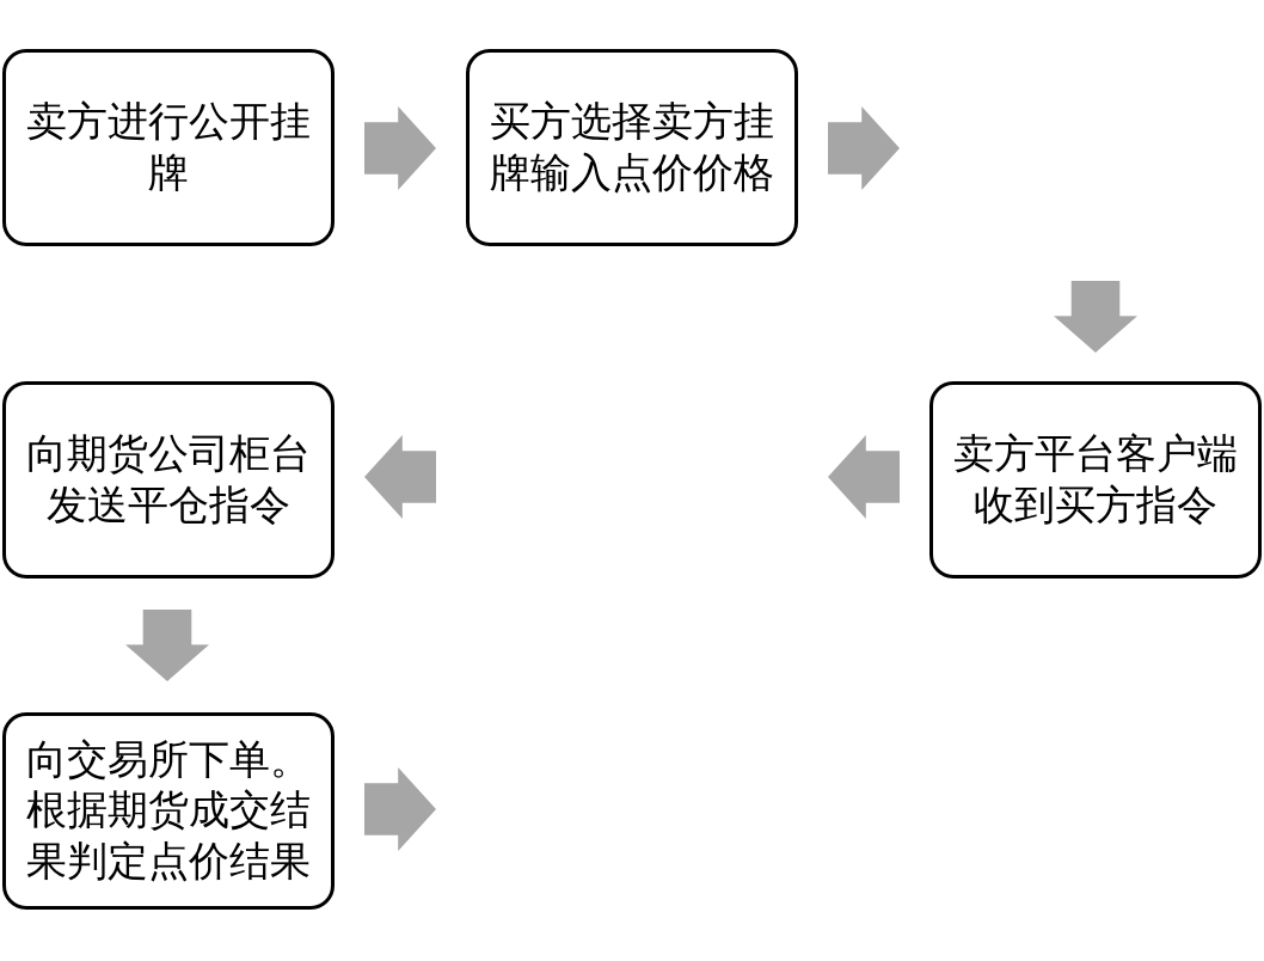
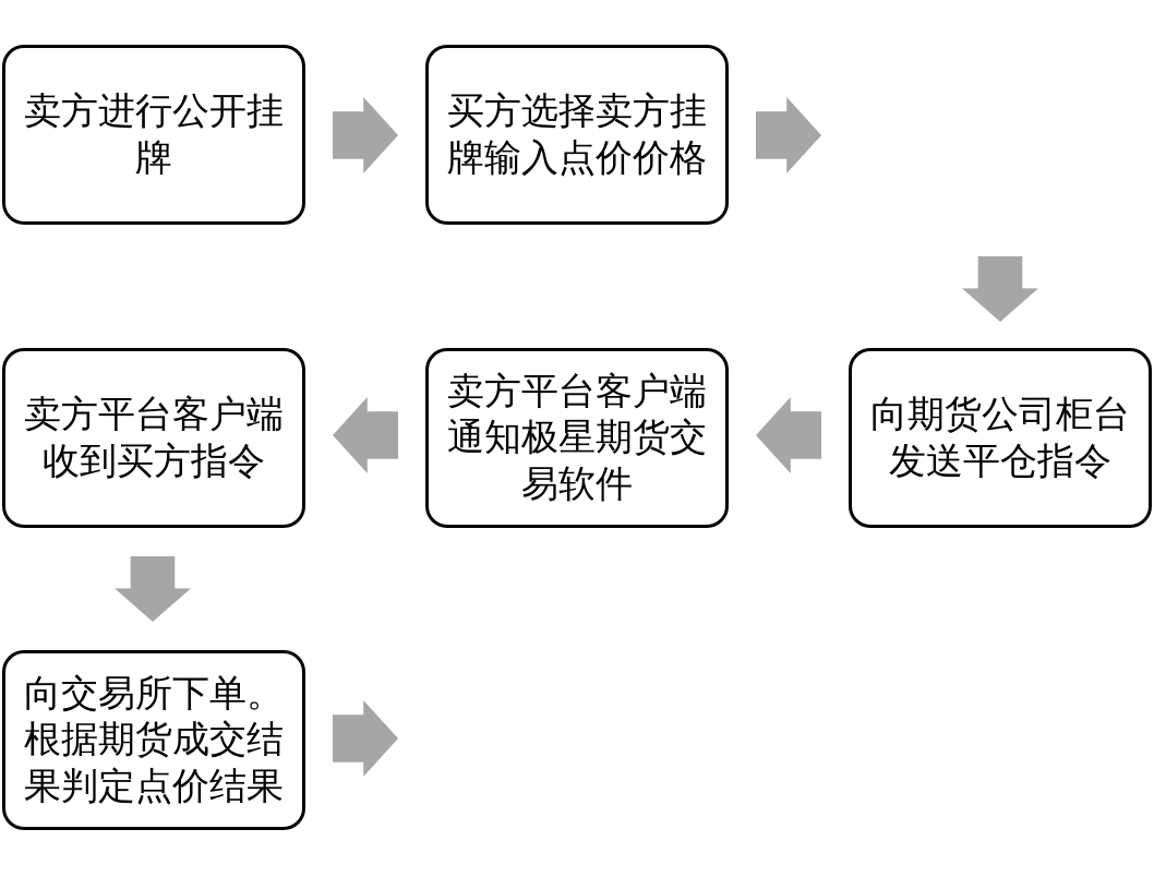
  卖方进行公开挂牌
  买方选择卖方挂牌输入点价价格
- 卖方平台客户端收到买方指令
+ 向期货公司柜台发送平仓指令
+ 卖方平台客户端通知极星期货交易软件
- 向期货公司柜台发送平仓指令
+ 卖方平台客户端收到买方指令
  向交易所下单。根据期货成交结果判定点价结果
